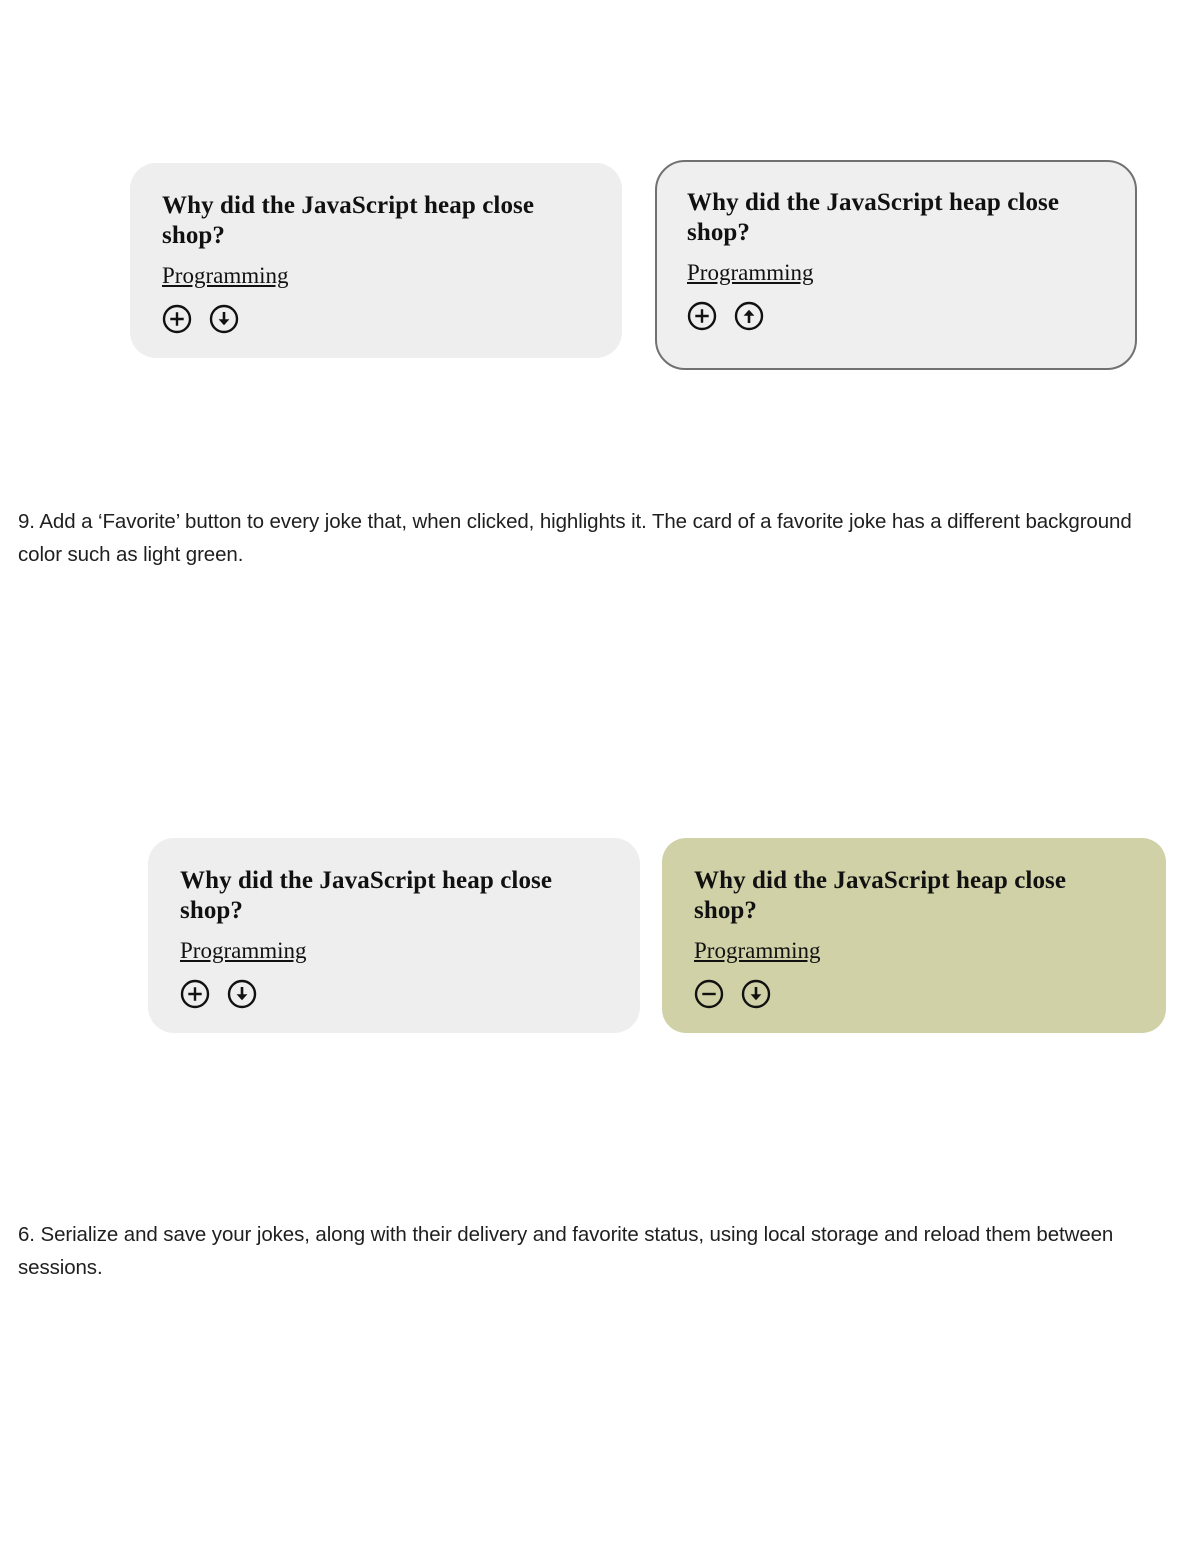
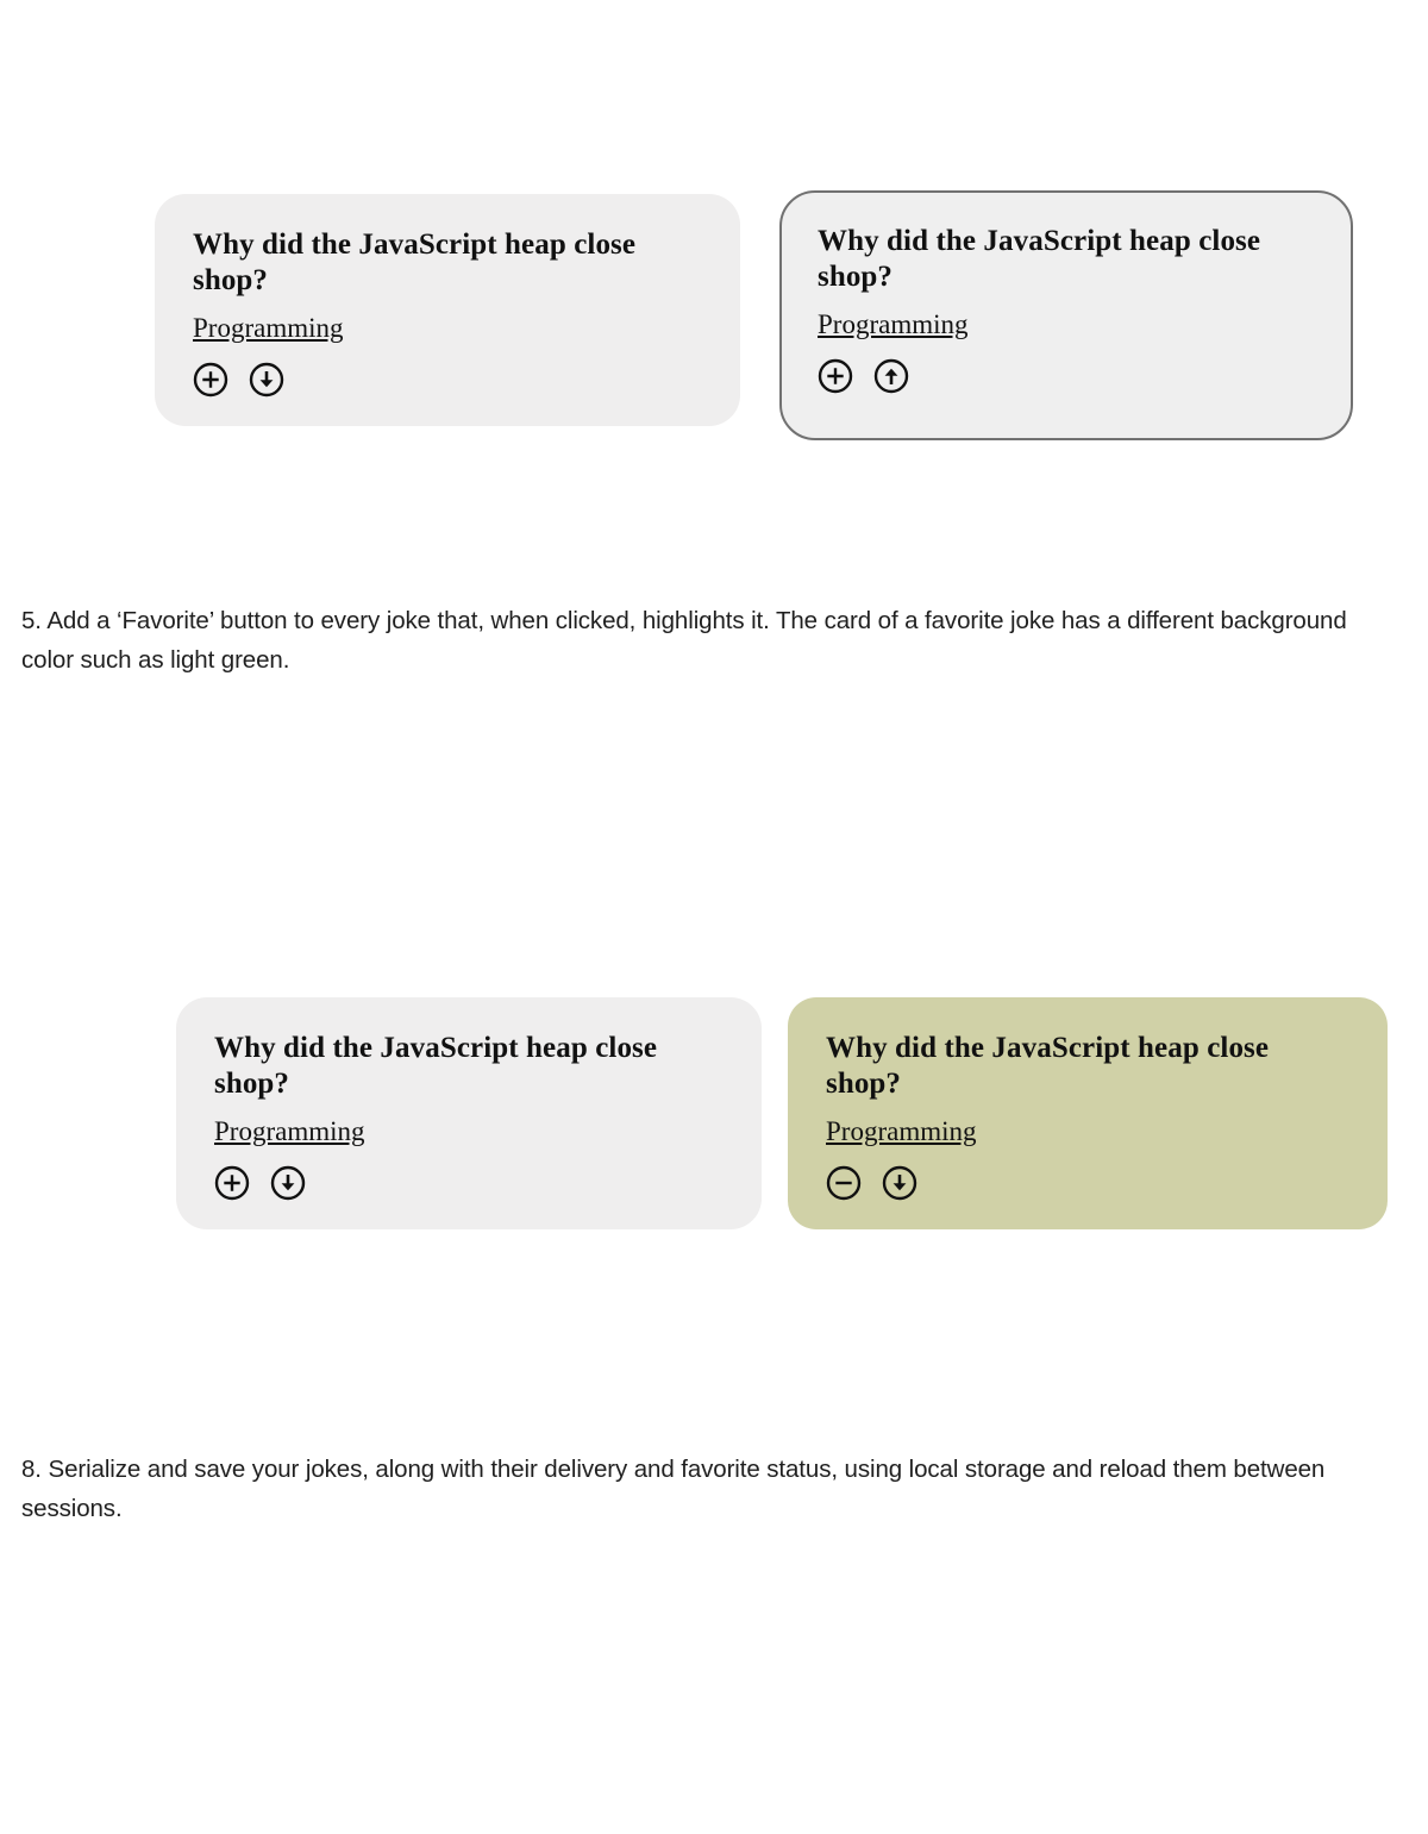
  Why did the JavaScript heap close shop?
  Programming
  Why did the JavaScript heap close shop?
  Programming
- 9. Add a ‘Favorite’ button to every joke that, when clicked, highlights it. The card of a favorite joke has a different background color such as light green.
+ 5. Add a ‘Favorite’ button to every joke that, when clicked, highlights it. The card of a favorite joke has a different background color such as light green.
  Why did the JavaScript heap close shop?
  Programming
  Why did the JavaScript heap close shop?
  Programming
- 6. Serialize and save your jokes, along with their delivery and favorite status, using local storage and reload them between sessions.
+ 8. Serialize and save your jokes, along with their delivery and favorite status, using local storage and reload them between sessions.
